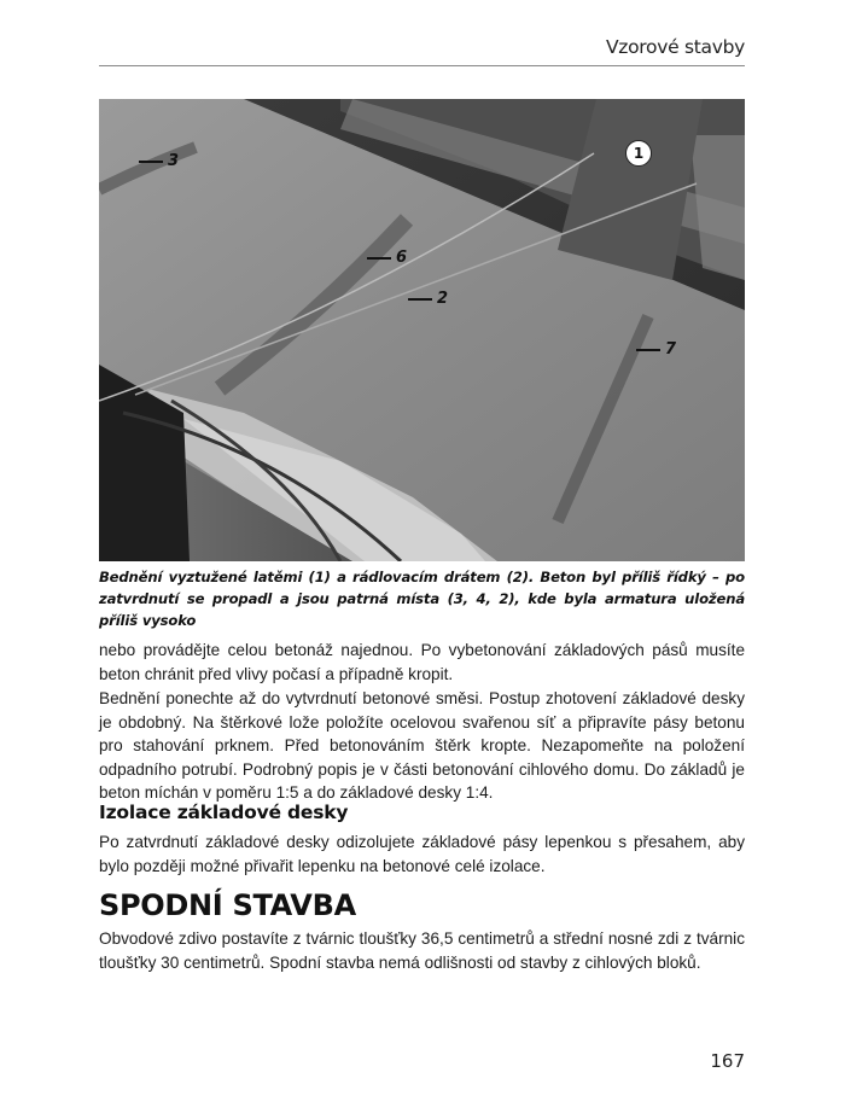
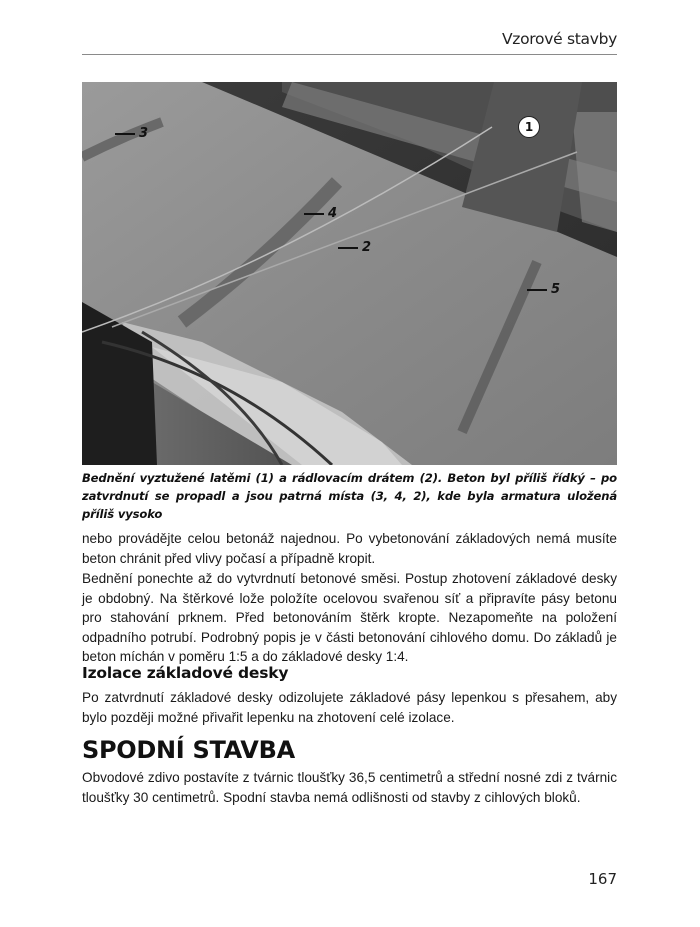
  Vzorové stavby
  3
- 6
+ 4
  2
- 7
+ 5
  1
  Bednění vyztužené latěmi (1) a rádlovacím drátem (2). Beton byl příliš řídký – po zatvrdnutí se propadl a jsou patrná místa (3, 4, 2), kde byla armatura uložená příliš vysoko
- nebo provádějte celou betonáž najednou. Po vybetonování základových pásů musíte beton chránit před vlivy počasí a případně kropit.
+ nebo provádějte celou betonáž najednou. Po vybetonování základových nemá musíte beton chránit před vlivy počasí a případně kropit.
  Bednění ponechte až do vytvrdnutí betonové směsi. Postup zhotovení základové desky je obdobný. Na štěrkové lože položíte ocelovou svařenou síť a připravíte pásy betonu pro stahování prknem. Před betonováním štěrk kropte. Nezapomeňte na položení odpadního potrubí. Podrobný popis je v části betonování cihlového domu. Do základů je beton míchán v poměru 1:5 a do základové desky 1:4.
  Izolace základové desky
- Po zatvrdnutí základové desky odizolujete základové pásy lepenkou s přesahem, aby bylo později možné přivařit lepenku na betonové celé izolace.
+ Po zatvrdnutí základové desky odizolujete základové pásy lepenkou s přesahem, aby bylo později možné přivařit lepenku na zhotovení celé izolace.
  SPODNÍ STAVBA
  Obvodové zdivo postavíte z tvárnic tloušťky 36,5 centimetrů a střední nosné zdi z tvárnic tloušťky 30 centimetrů. Spodní stavba nemá odlišnosti od stavby z cihlových bloků.
  167
